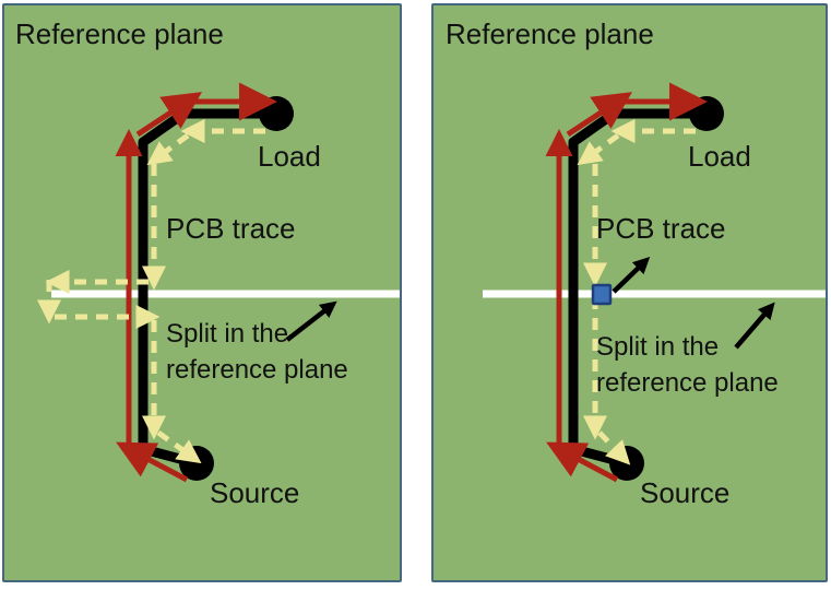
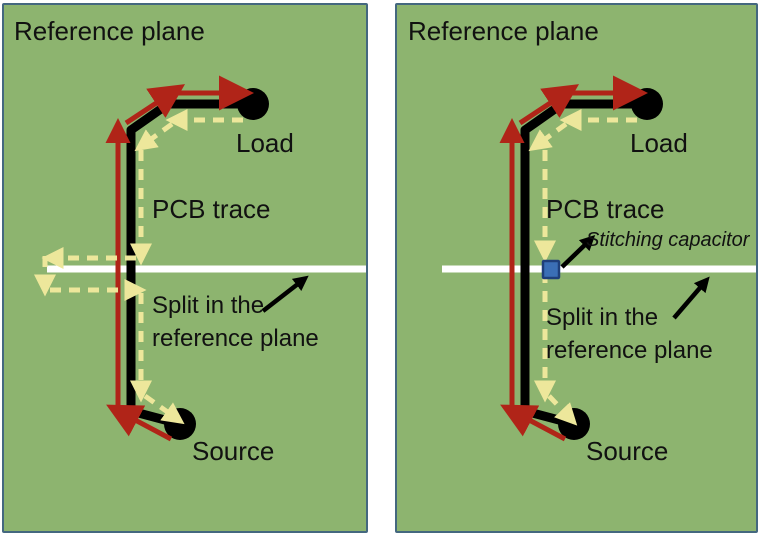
  Reference plane
  Load
  PCB trace
  Split in the
  reference plane
  Source
  Reference plane
  Load
  PCB trace
+ Stitching capacitor
  Split in the
  reference plane
  Source
